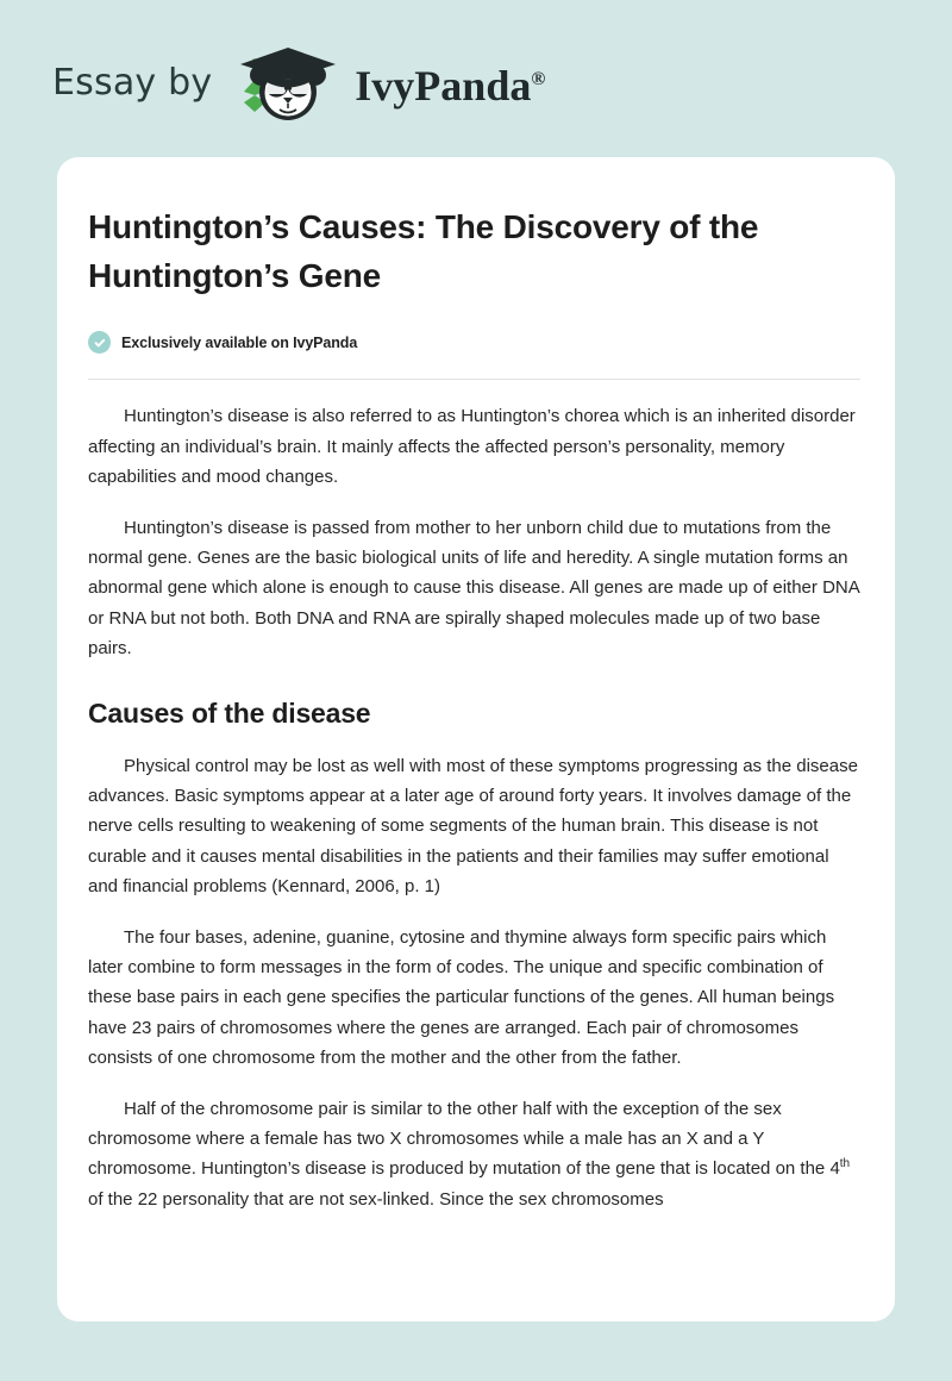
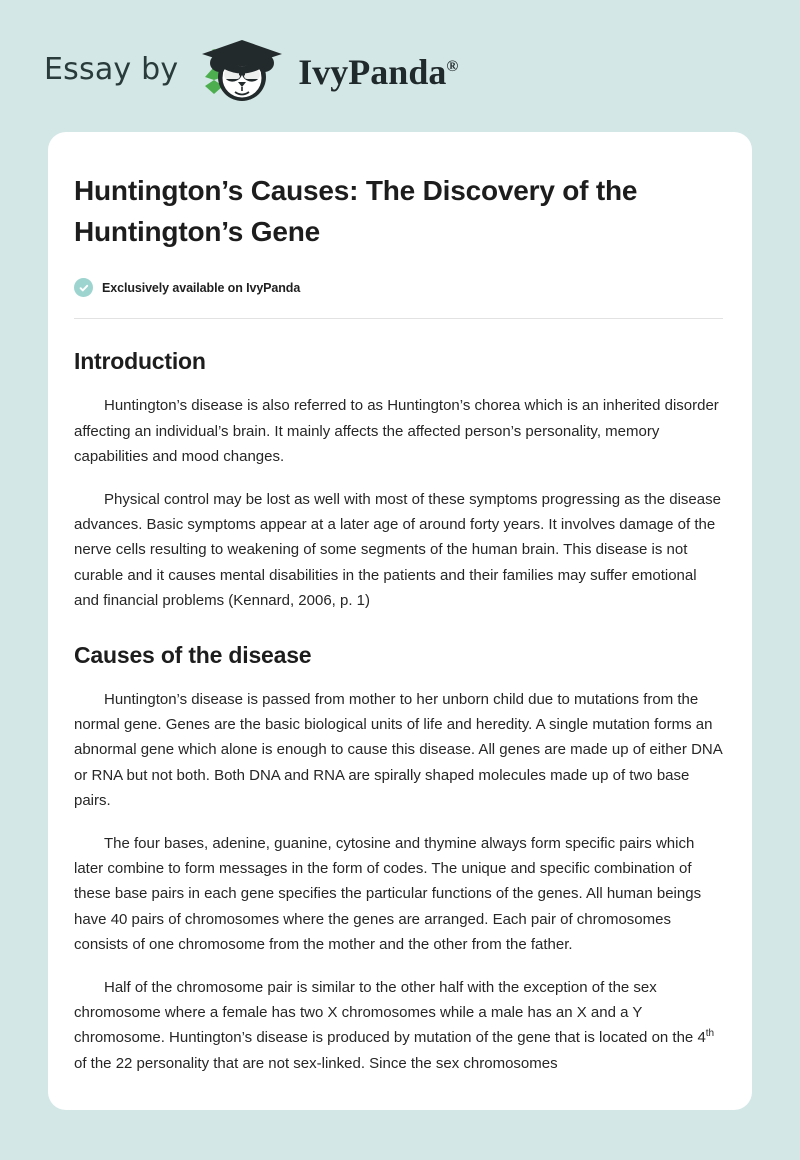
  Essay by
  IvyPanda®
  Huntington’s Causes: The Discovery of the Huntington’s Gene
  Exclusively available on IvyPanda
+ Introduction
  Huntington’s disease is also referred to as Huntington’s chorea which is an inherited disorder affecting an individual’s brain. It mainly affects the affected person’s personality, memory capabilities and mood changes.
- Huntington’s disease is passed from mother to her unborn child due to mutations from the normal gene. Genes are the basic biological units of life and heredity. A single mutation forms an abnormal gene which alone is enough to cause this disease. All genes are made up of either DNA or RNA but not both. Both DNA and RNA are spirally shaped molecules made up of two base pairs.
+ Physical control may be lost as well with most of these symptoms progressing as the disease advances. Basic symptoms appear at a later age of around forty years. It involves damage of the nerve cells resulting to weakening of some segments of the human brain. This disease is not curable and it causes mental disabilities in the patients and their families may suffer emotional and financial problems (Kennard, 2006, p. 1)
  Causes of the disease
- Physical control may be lost as well with most of these symptoms progressing as the disease advances. Basic symptoms appear at a later age of around forty years. It involves damage of the nerve cells resulting to weakening of some segments of the human brain. This disease is not curable and it causes mental disabilities in the patients and their families may suffer emotional and financial problems (Kennard, 2006, p. 1)
+ Huntington’s disease is passed from mother to her unborn child due to mutations from the normal gene. Genes are the basic biological units of life and heredity. A single mutation forms an abnormal gene which alone is enough to cause this disease. All genes are made up of either DNA or RNA but not both. Both DNA and RNA are spirally shaped molecules made up of two base pairs.
- The four bases, adenine, guanine, cytosine and thymine always form specific pairs which later combine to form messages in the form of codes. The unique and specific combination of these base pairs in each gene specifies the particular functions of the genes. All human beings have 23 pairs of chromosomes where the genes are arranged. Each pair of chromosomes consists of one chromosome from the mother and the other from the father.
+ The four bases, adenine, guanine, cytosine and thymine always form specific pairs which later combine to form messages in the form of codes. The unique and specific combination of these base pairs in each gene specifies the particular functions of the genes. All human beings have 40 pairs of chromosomes where the genes are arranged. Each pair of chromosomes consists of one chromosome from the mother and the other from the father.
  Half of the chromosome pair is similar to the other half with the exception of the sex chromosome where a female has two X chromosomes while a male has an X and a Y chromosome. Huntington’s disease is produced by mutation of the gene that is located on the 4th of the 22 personality that are not sex-linked. Since the sex chromosomes
